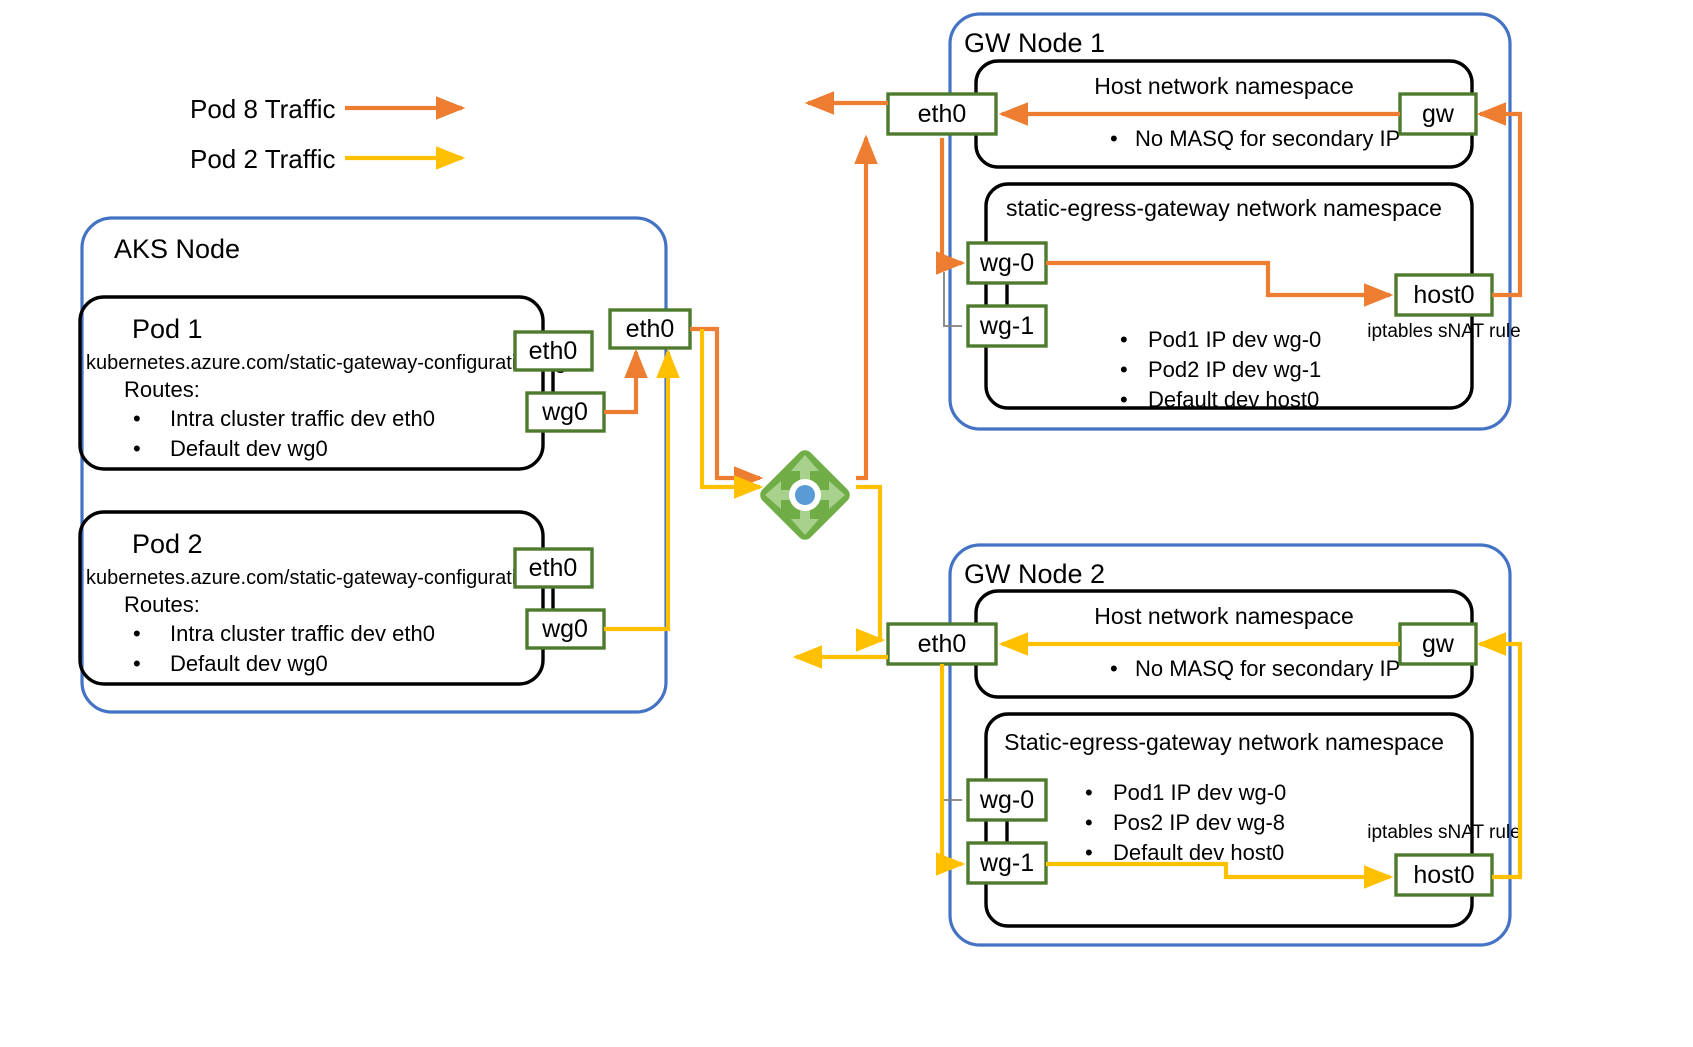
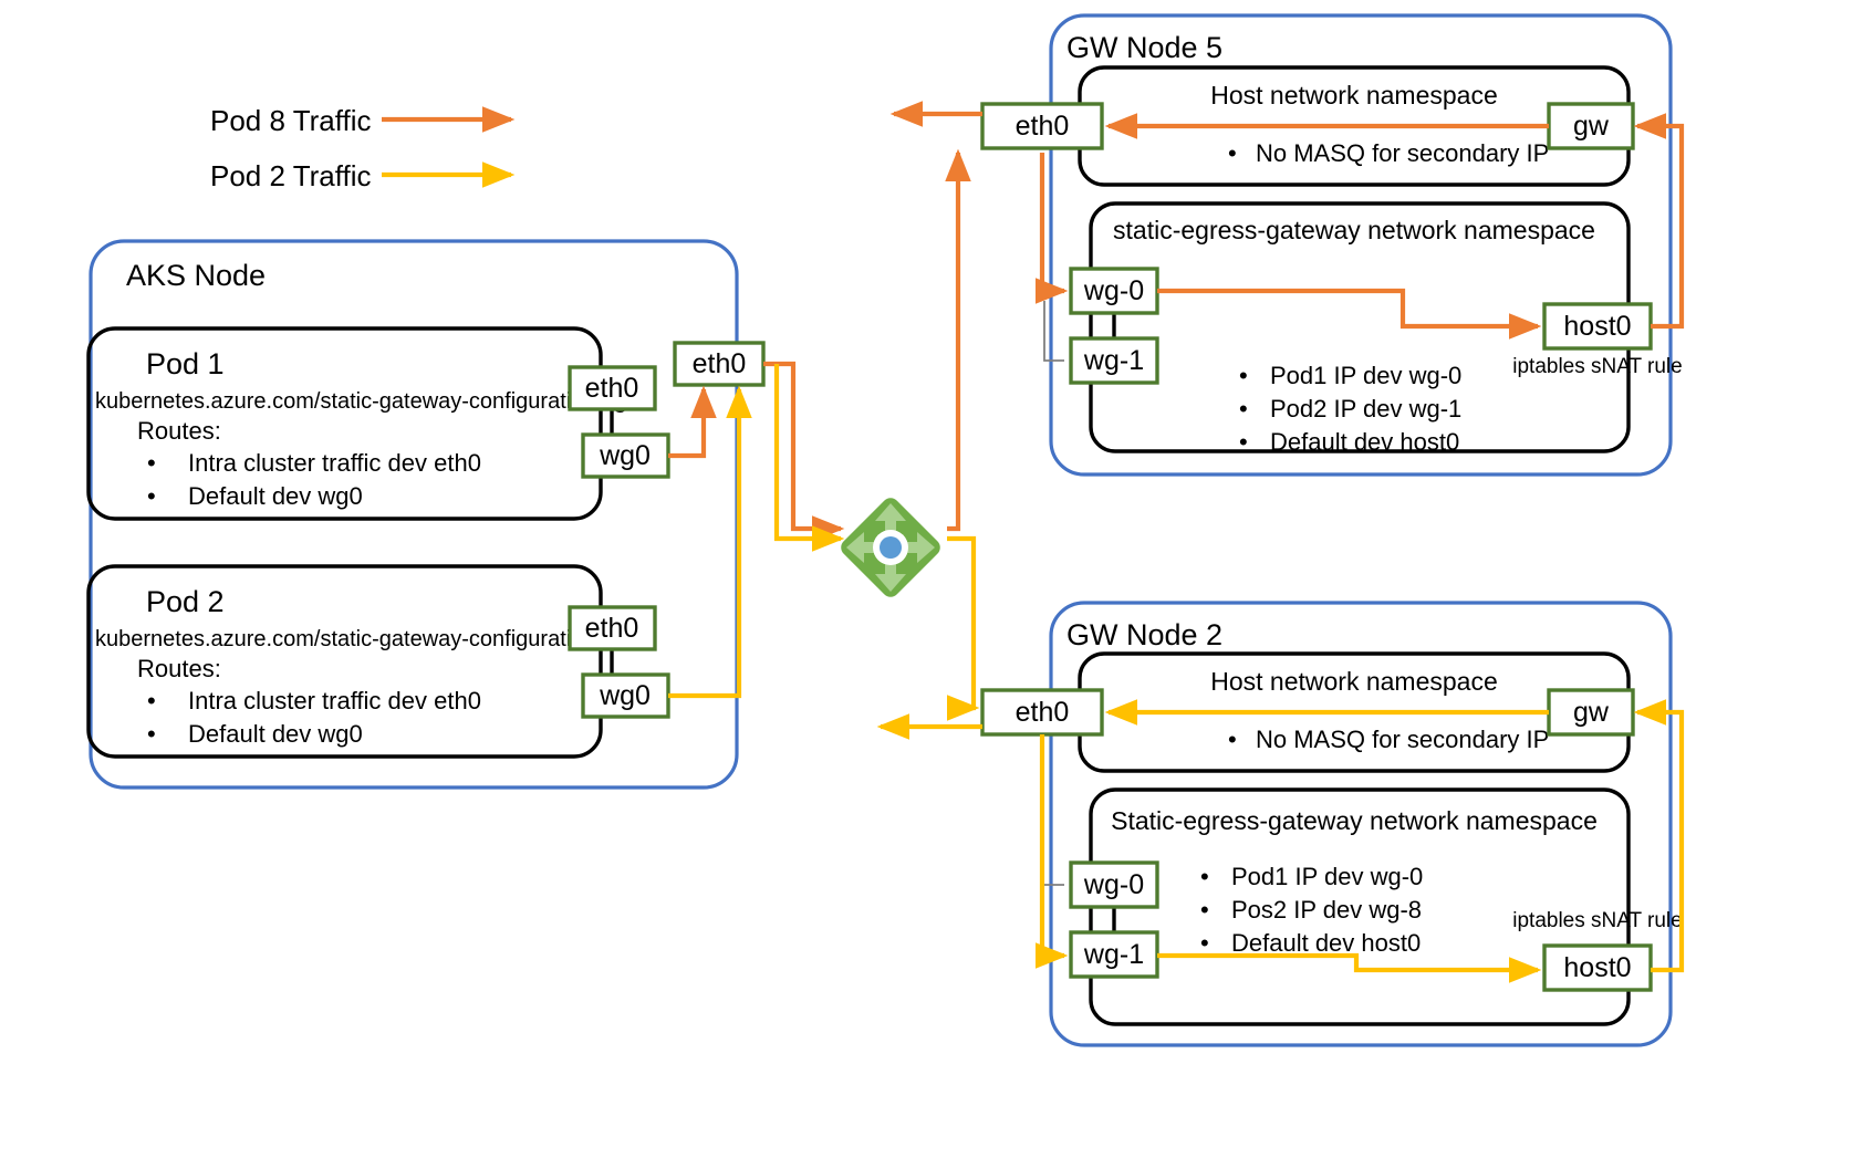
  Pod 8 Traffic
  Pod 2 Traffic
  AKS Node
  Pod 1
  kubernetes.azure.com/static-gateway-configurat
  Routes:
  •
  Intra cluster traffic dev eth0
  •
  Default dev wg0
  eth0
  wg0
  Pod 2
  kubernetes.azure.com/static-gateway-configurat
  Routes:
  •
  Intra cluster traffic dev eth0
  •
  Default dev wg0
  eth0
  wg0
  eth0
- GW Node 1
+ GW Node 5
  Host network namespace
  •
  No MASQ for secondary IP
  eth0
  gw
  static-egress-gateway network namespace
  wg-0
  wg-1
  •
  Pod1 IP dev wg-0
  •
  Pod2 IP dev wg-1
  •
  Default dev host0
  host0
  iptables sNAT rule
  GW Node 2
  Host network namespace
  •
  No MASQ for secondary IP
  eth0
  gw
  Static-egress-gateway network namespace
  wg-0
  wg-1
  •
  Pod1 IP dev wg-0
  •
  Pos2 IP dev wg-8
  •
  Default dev host0
  host0
  iptables sNAT rule
